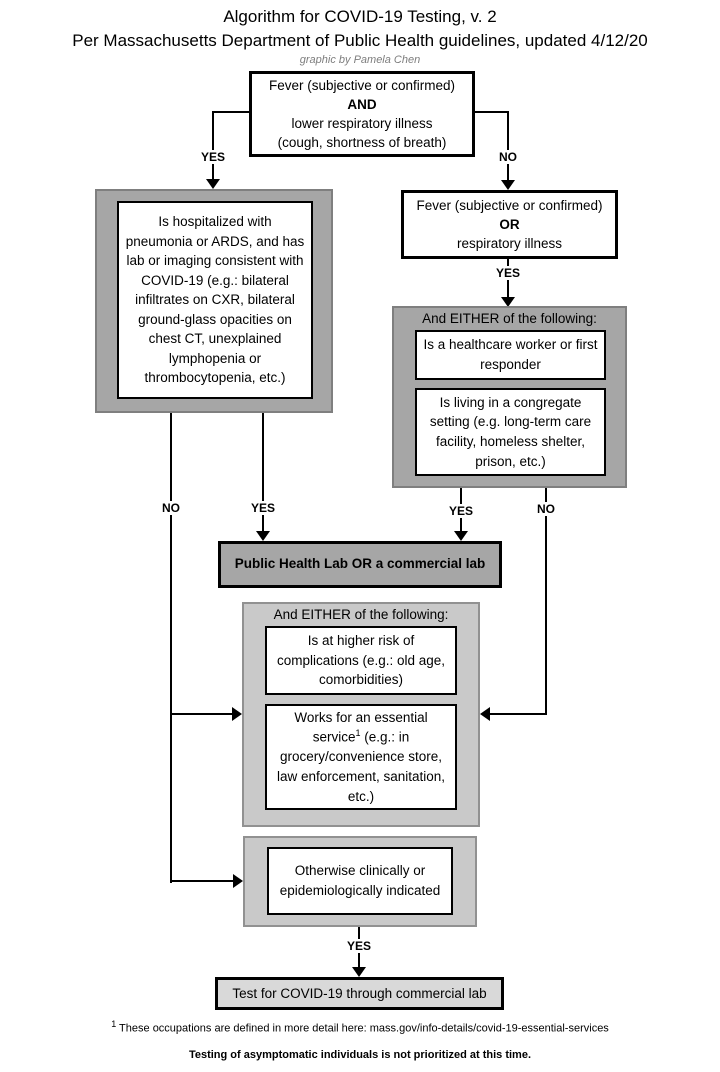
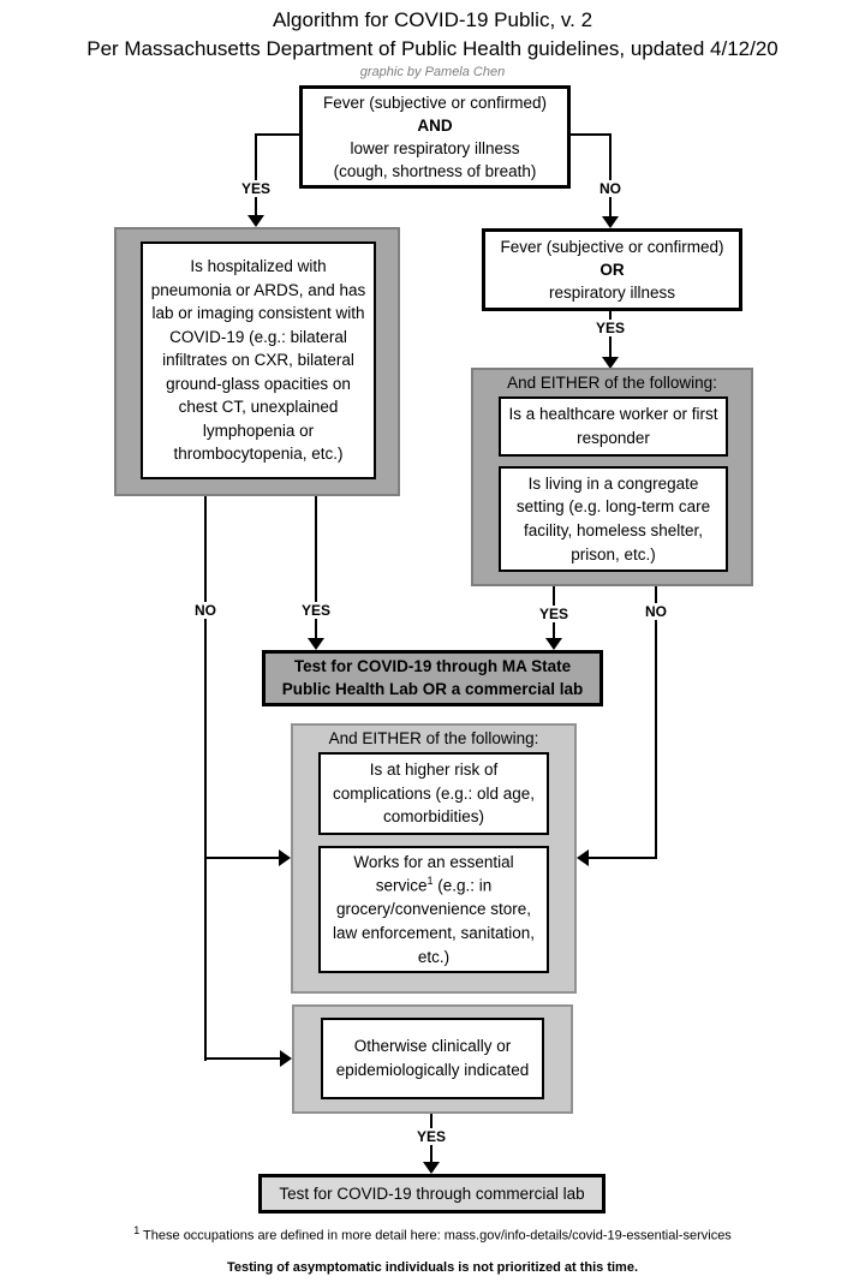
- Algorithm for COVID-19 Testing, v. 2
+ Algorithm for COVID-19 Public, v. 2
  Per Massachusetts Department of Public Health guidelines, updated 4/12/20
  graphic by Pamela Chen
  Fever (subjective or confirmed)
  AND
  lower respiratory illness
  (cough, shortness of breath)
  YES
  NO
  Is hospitalized with pneumonia or ARDS, and has lab or imaging consistent with COVID-19 (e.g.: bilateral infiltrates on CXR, bilateral ground-glass opacities on chest CT, unexplained lymphopenia or thrombocytopenia, etc.)
  Fever (subjective or confirmed)
  OR
  respiratory illness
  YES
  And EITHER of the following:
  Is a healthcare worker or first responder
  Is living in a congregate setting (e.g. long-term care facility, homeless shelter, prison, etc.)
  YES
  NO
  YES
  NO
+ Test for COVID-19 through MA State
  Public Health Lab OR a commercial lab
  And EITHER of the following:
  Is at higher risk of complications (e.g.: old age, comorbidities)
  Works for an essential service1 (e.g.: in grocery/convenience store, law enforcement, sanitation, etc.)
  Otherwise clinically or epidemiologically indicated
  YES
  Test for COVID-19 through commercial lab
  1 These occupations are defined in more detail here: mass.gov/info-details/covid-19-essential-services
  Testing of asymptomatic individuals is not prioritized at this time.
